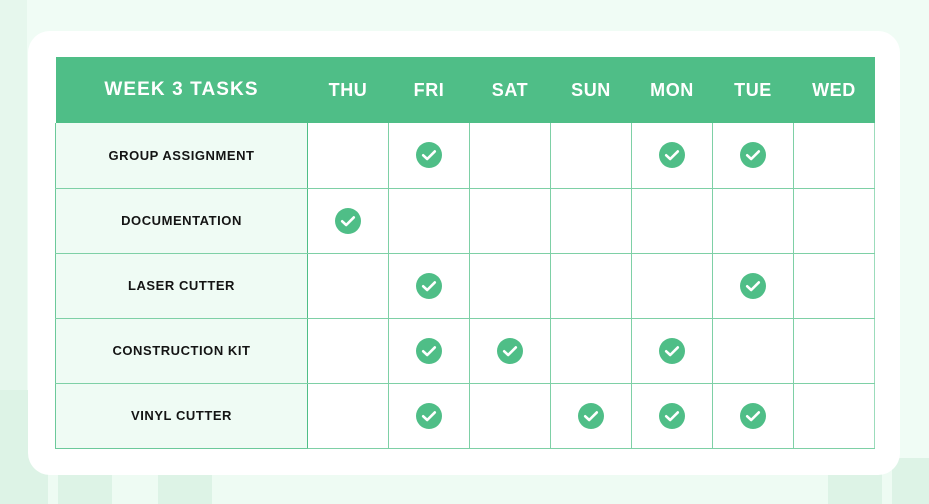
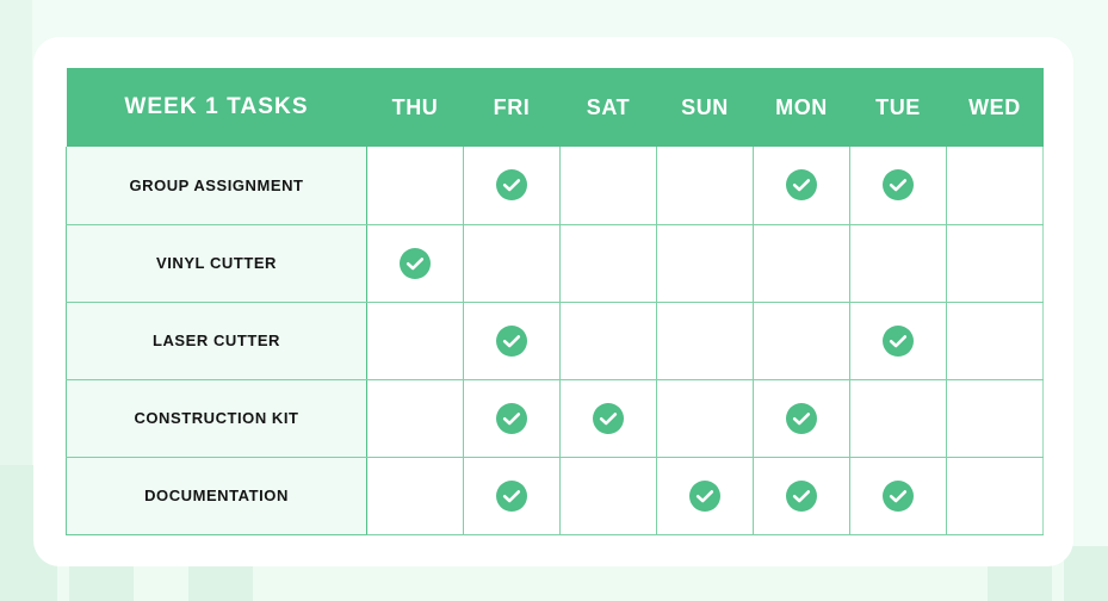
- WEEK 3 TASKS	THU	FRI	SAT	SUN	MON	TUE	WED
+ WEEK 1 TASKS	THU	FRI	SAT	SUN	MON	TUE	WED
  GROUP ASSIGNMENT
- DOCUMENTATION
+ VINYL CUTTER
  LASER CUTTER
  CONSTRUCTION KIT
- VINYL CUTTER
+ DOCUMENTATION
